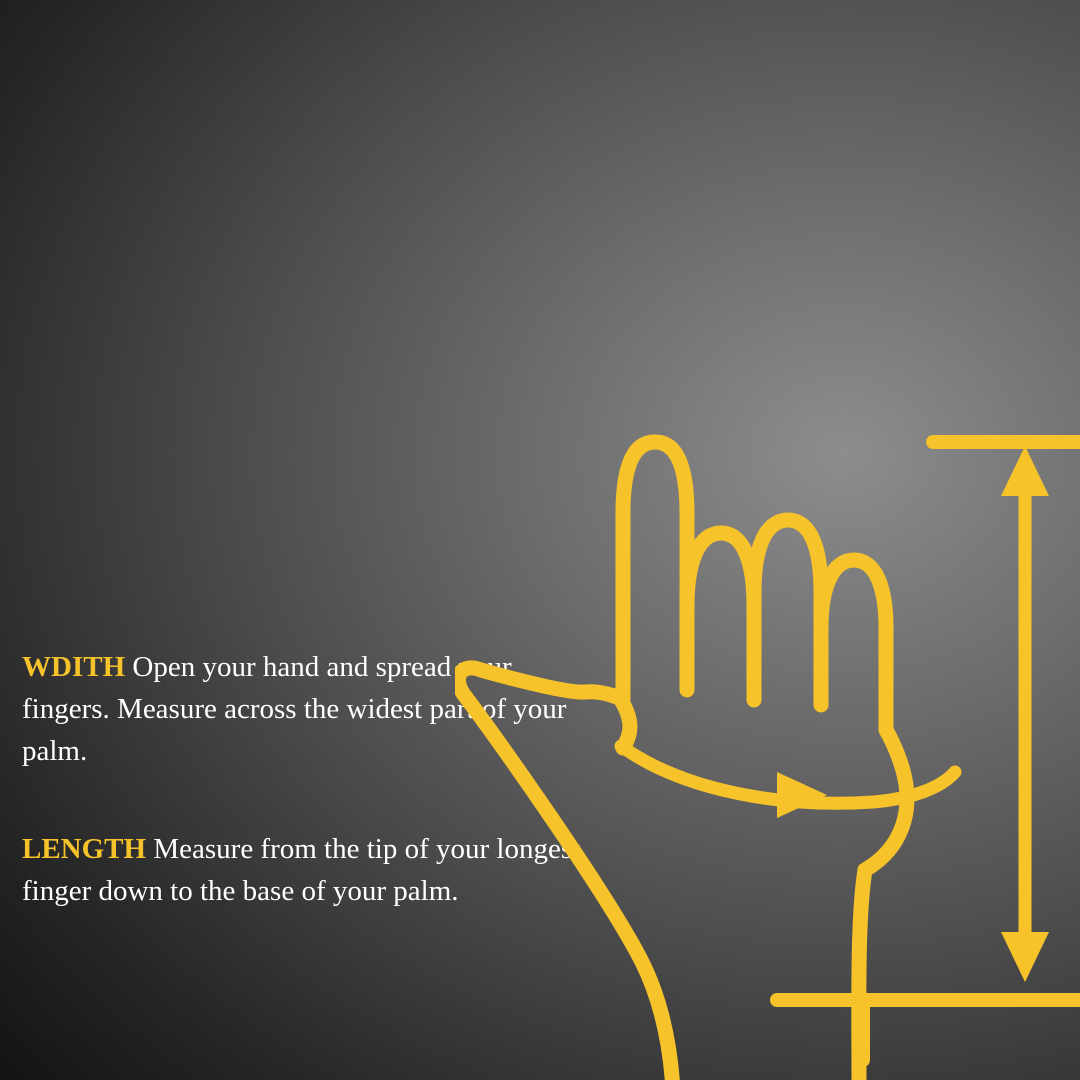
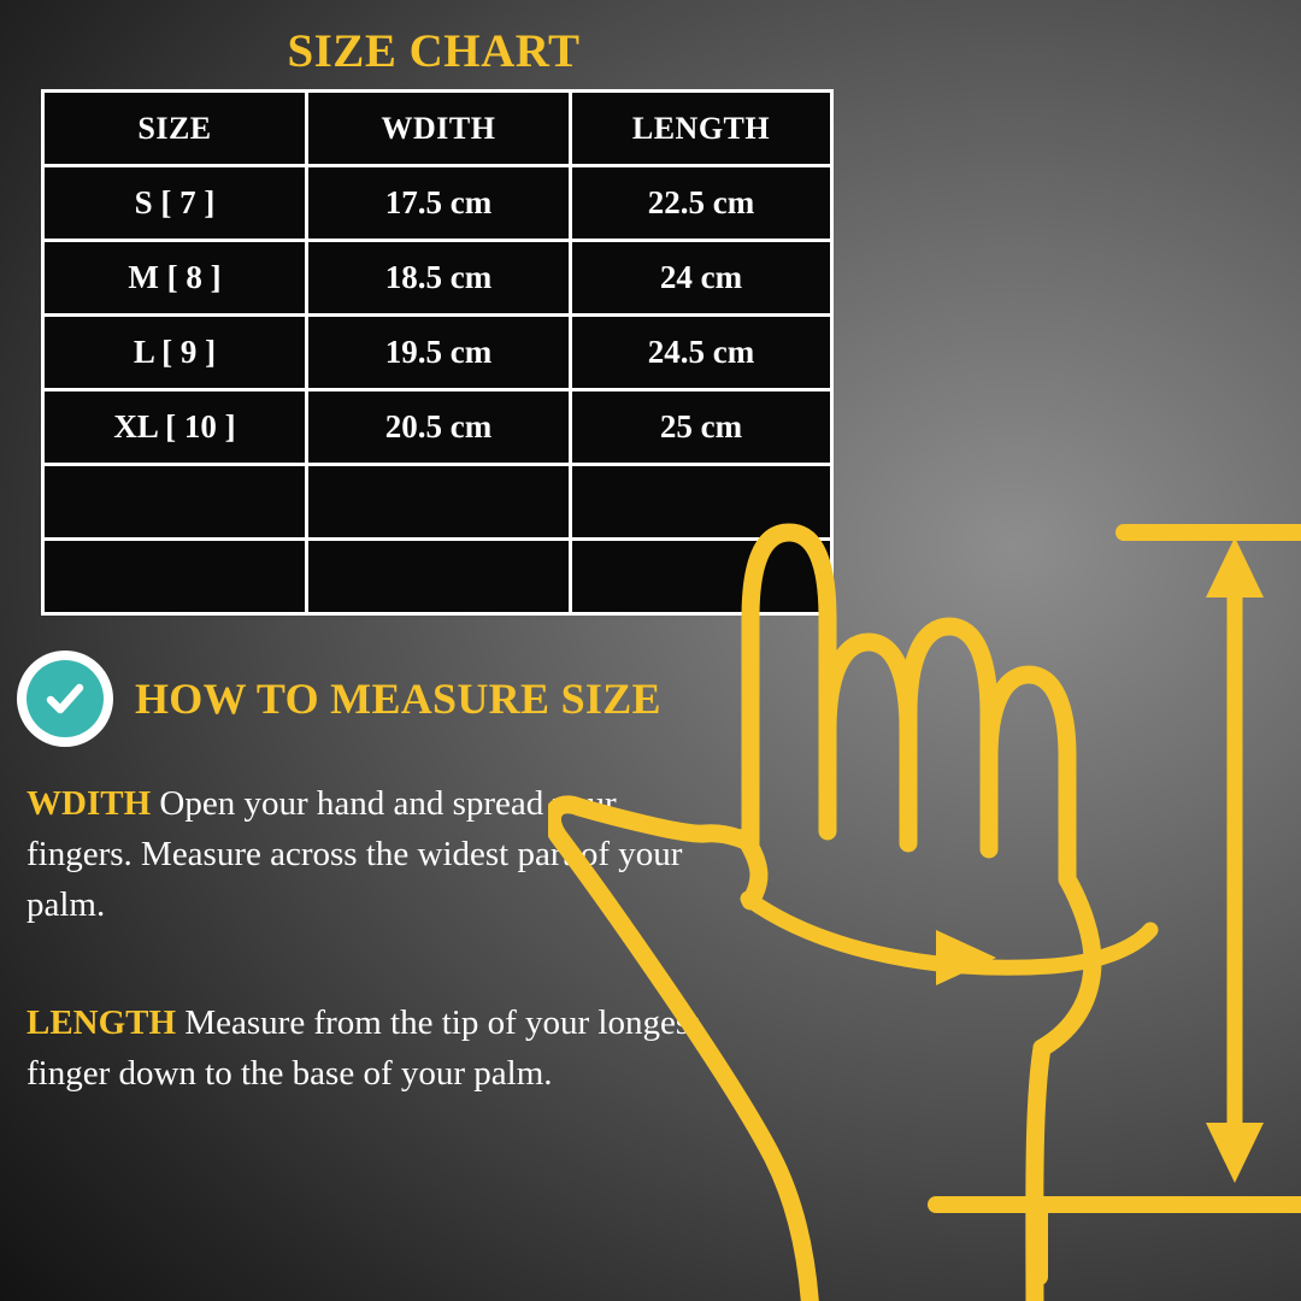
+ SIZE CHART
+ SIZE	WDITH	LENGTH
+ S [ 7 ]	17.5 cm	22.5 cm
+ M [ 8 ]	18.5 cm	24 cm
+ L [ 9 ]	19.5 cm	24.5 cm
+ XL [ 10 ]	20.5 cm	25 cm
+ HOW TO MEASURE SIZE
  WDITH Open your hand and spreadr fingers. Measure across the widest par of your palm.
  LENGTH Measure from the tip of your longe finger down to the base of your palm.
